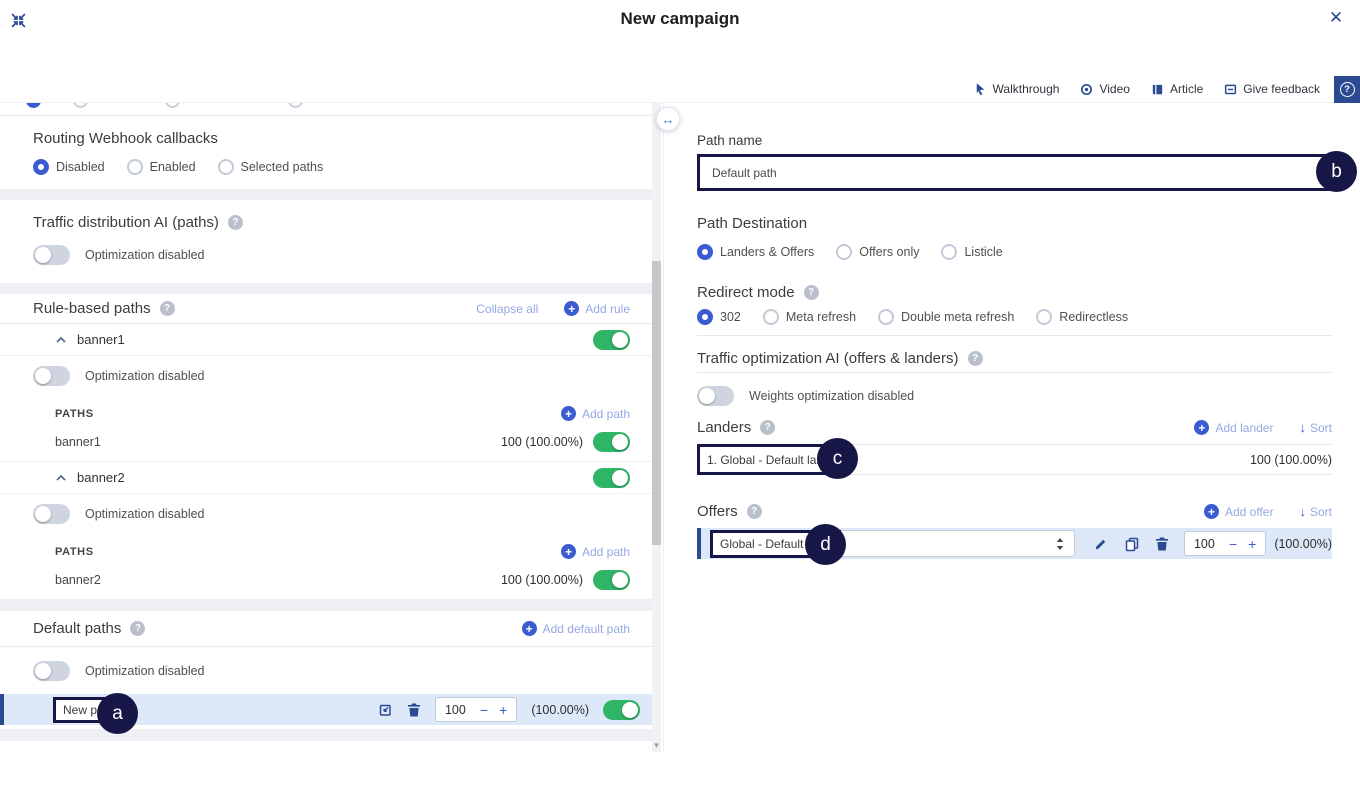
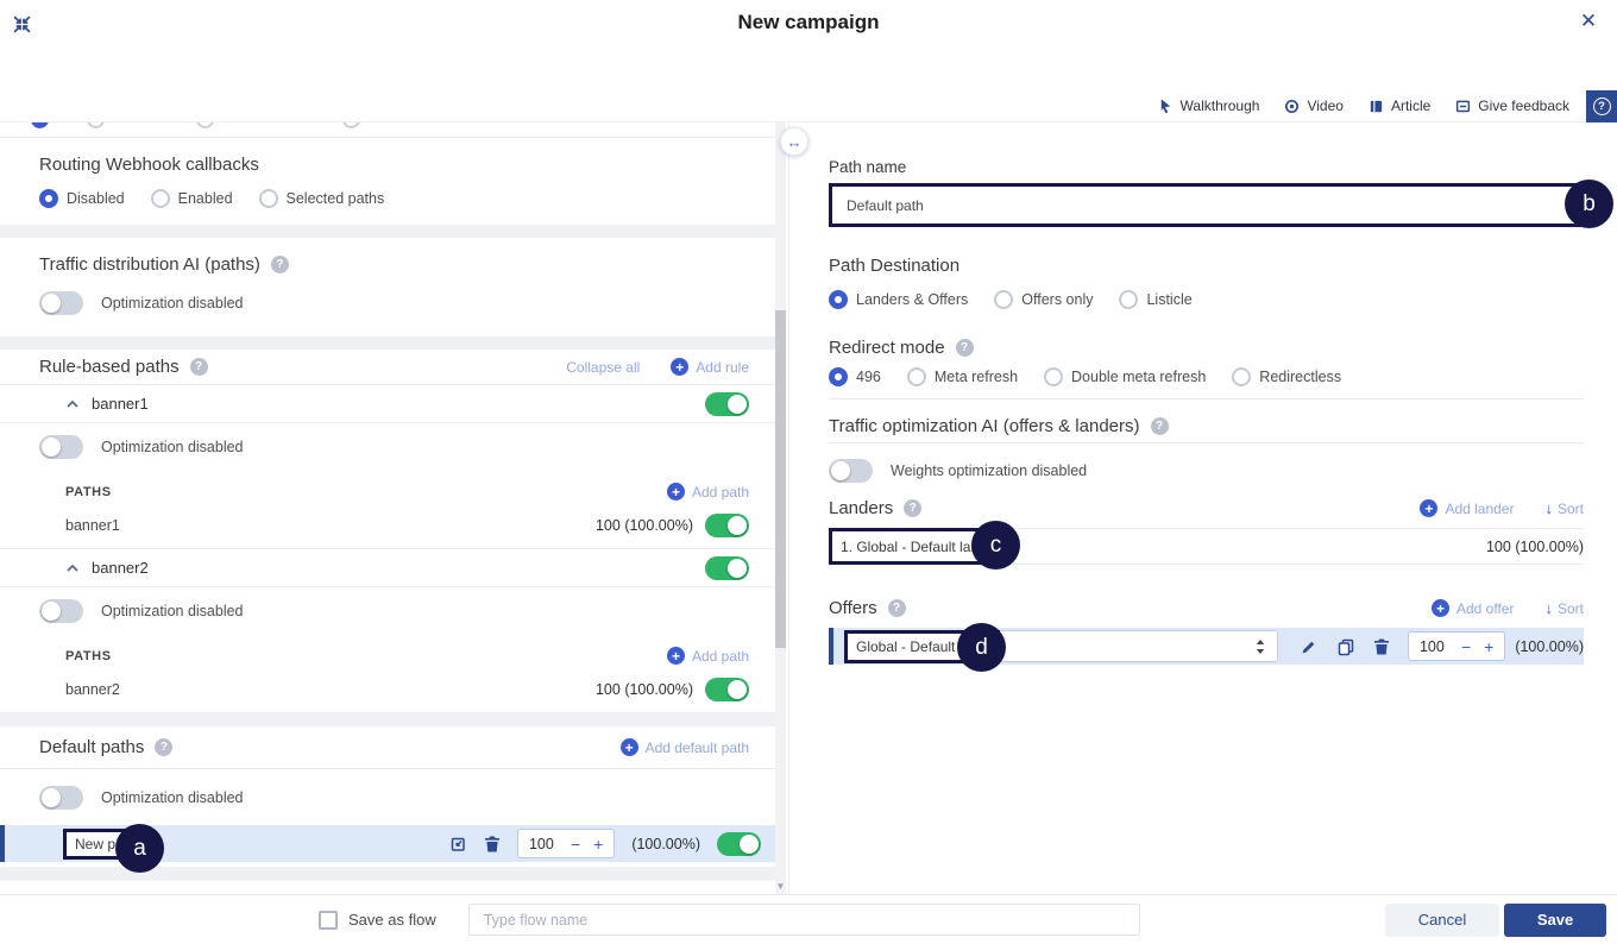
  New campaign
  ✕
  Walkthrough
  Video
  Article
  Give feedback
  ?
  Routing Webhook callbacks
  Disabled
  Enabled
  Selected paths
  Traffic distribution AI (paths)
  ?
  Optimization disabled
  Rule-based paths
  ?
  Collapse all
  +
  Add rule
  banner1
  Optimization disabled
  PATHS
  +
  Add path
  banner1
  100 (100.00%)
  banner2
  Optimization disabled
  PATHS
  +
  Add path
  banner2
  100 (100.00%)
  Default paths
  ?
  +
  Add default path
  Optimization disabled
  100
  −
  +
  (100.00%)
  ▼
  ↔
  Path name
  Default path
  Path Destination
  Landers & Offers
  Offers only
  Listicle
  Redirect mode
  ?
- 302
+ 496
  Meta refresh
  Double meta refresh
  Redirectless
  Traffic optimization AI (offers & landers)
  ?
  Weights optimization disabled
  Landers
  ?
  +
  Add lander
  ↓
  Sort
  1. Global - Default la
  100 (100.00%)
  Offers
  ?
  +
  Add offer
  ↓
  Sort
  Global - Default
  100
  −
  +
  (100.00%)
+ Save as flow
+ Type flow name
+ Cancel
+ Save
  a
  b
  c
  d
